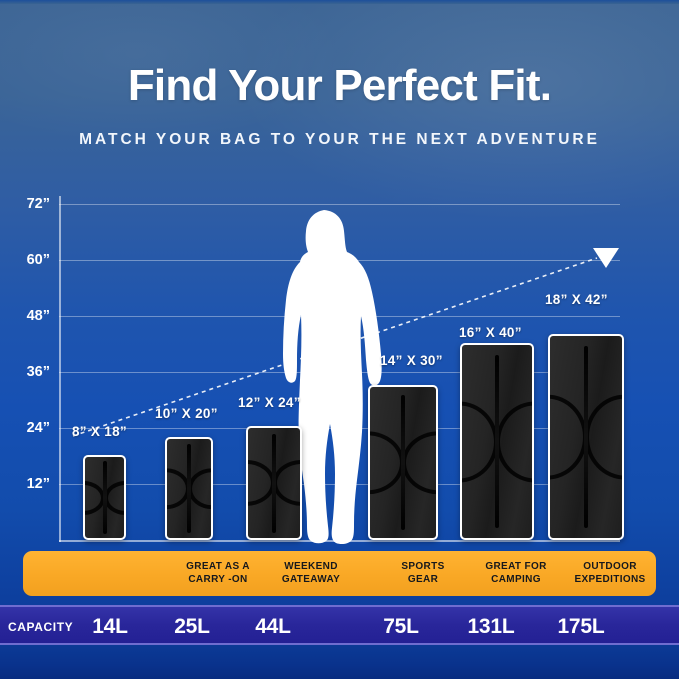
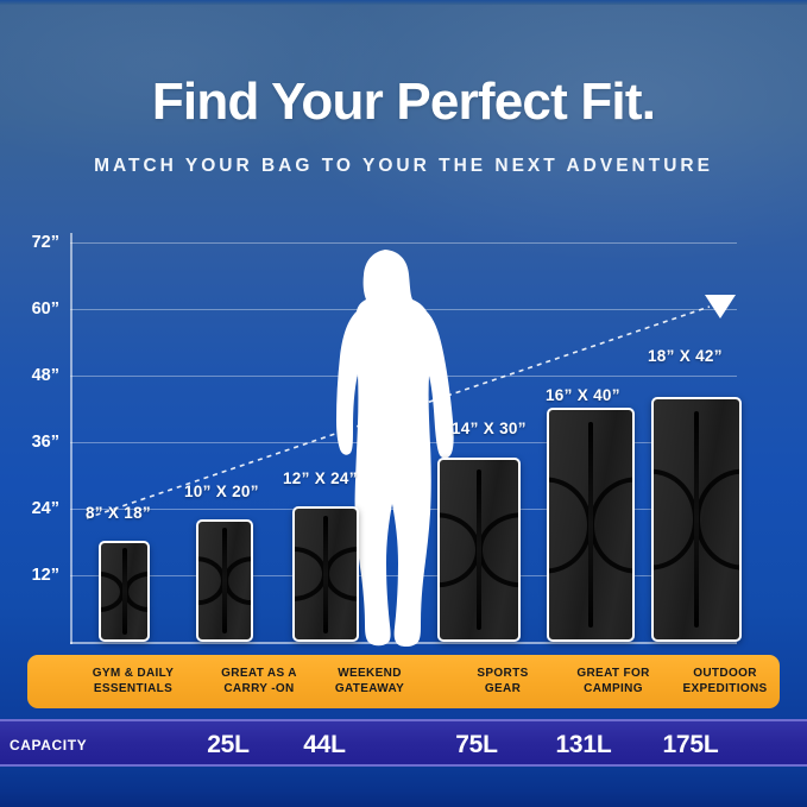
  Find Your Perfect Fit.
  MATCH YOUR BAG TO YOUR THE NEXT ADVENTURE
  72”
  60”
  48”
  36”
  24”
  12”
  8” X 18”
  10” X 20”
  12” X 24”
  14” X 30”
  16” X 40”
  18” X 42”
+ GYM & DAILY
+ ESSENTIALS
  GREAT AS A
  CARRY -ON
  WEEKEND
  GATEAWAY
  SPORTS
  GEAR
  GREAT FOR
  CAMPING
  OUTDOOR
  EXPEDITIONS
  CAPACITY
- 14L
  25L
  44L
  75L
  131L
  175L
